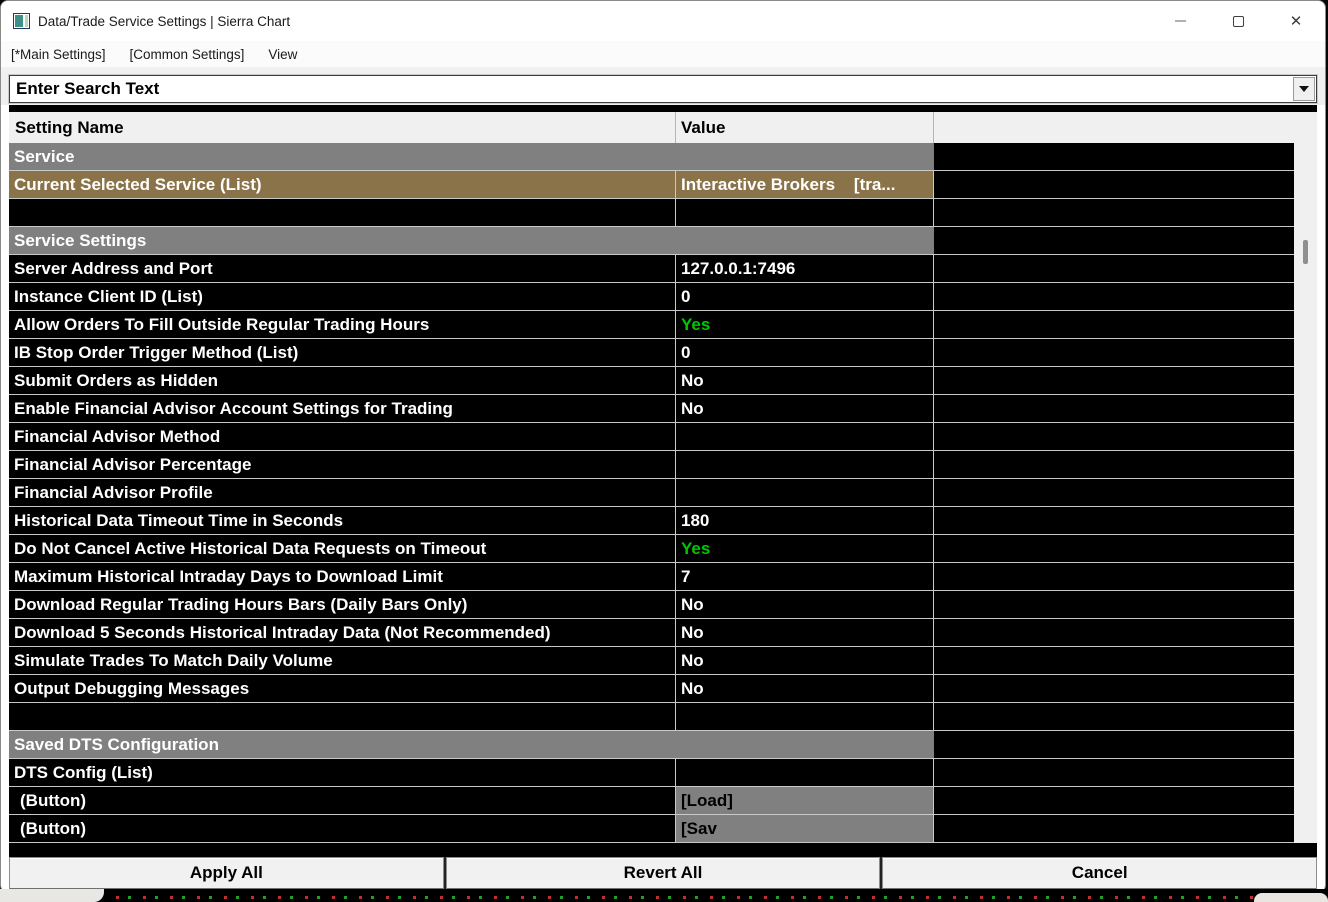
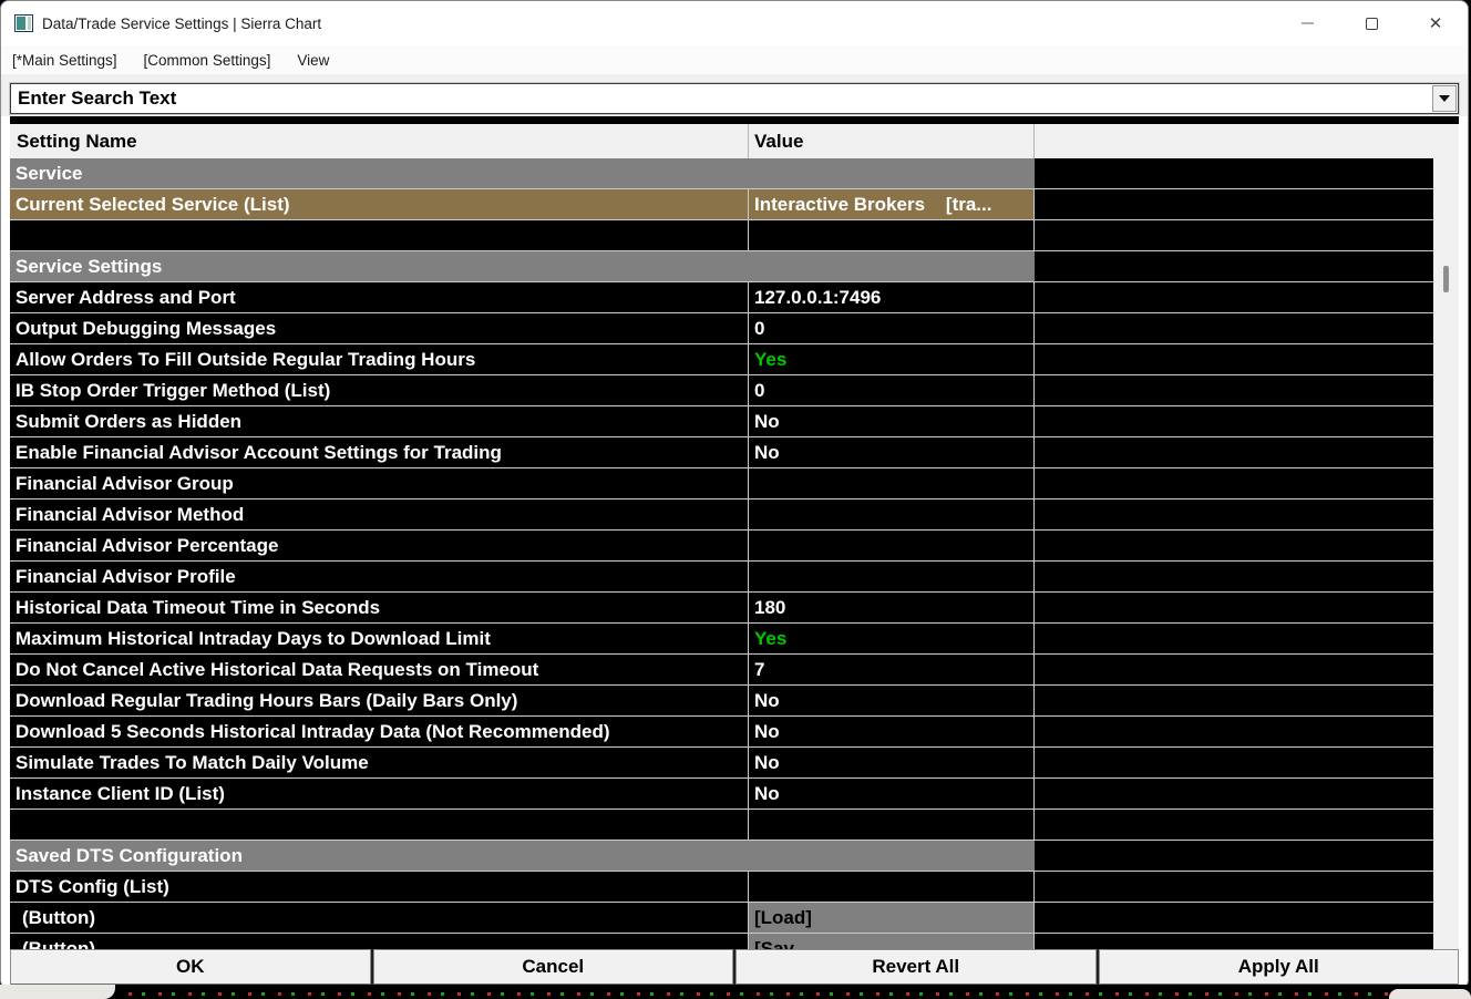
  Data/Trade Service Settings | Sierra Chart
  ✕
  [*Main Settings]
  [Common Settings]
  View
  Enter Search Text
  Setting Name
  Value
  Service
  Current Selected Service (List)
  Interactive Brokers [tra...
  Service Settings
  Server Address and Port
  127.0.0.1:7496
- Instance Client ID (List)
+ Output Debugging Messages
  0
  Allow Orders To Fill Outside Regular Trading Hours
  Yes
  IB Stop Order Trigger Method (List)
  0
  Submit Orders as Hidden
  No
  Enable Financial Advisor Account Settings for Trading
  No
+ Financial Advisor Group
  Financial Advisor Method
  Financial Advisor Percentage
  Financial Advisor Profile
  Historical Data Timeout Time in Seconds
  180
- Do Not Cancel Active Historical Data Requests on Timeout
+ Maximum Historical Intraday Days to Download Limit
  Yes
- Maximum Historical Intraday Days to Download Limit
+ Do Not Cancel Active Historical Data Requests on Timeout
  7
  Download Regular Trading Hours Bars (Daily Bars Only)
  No
  Download 5 Seconds Historical Intraday Data (Not Recommended)
  No
  Simulate Trades To Match Daily Volume
  No
- Output Debugging Messages
+ Instance Client ID (List)
  No
  Saved DTS Configuration
  DTS Config (List)
  (Button)
  [Load]
  (Button)
  [Sav
+ OK
- Apply All
+ Cancel
  Revert All
- Cancel
+ Apply All
